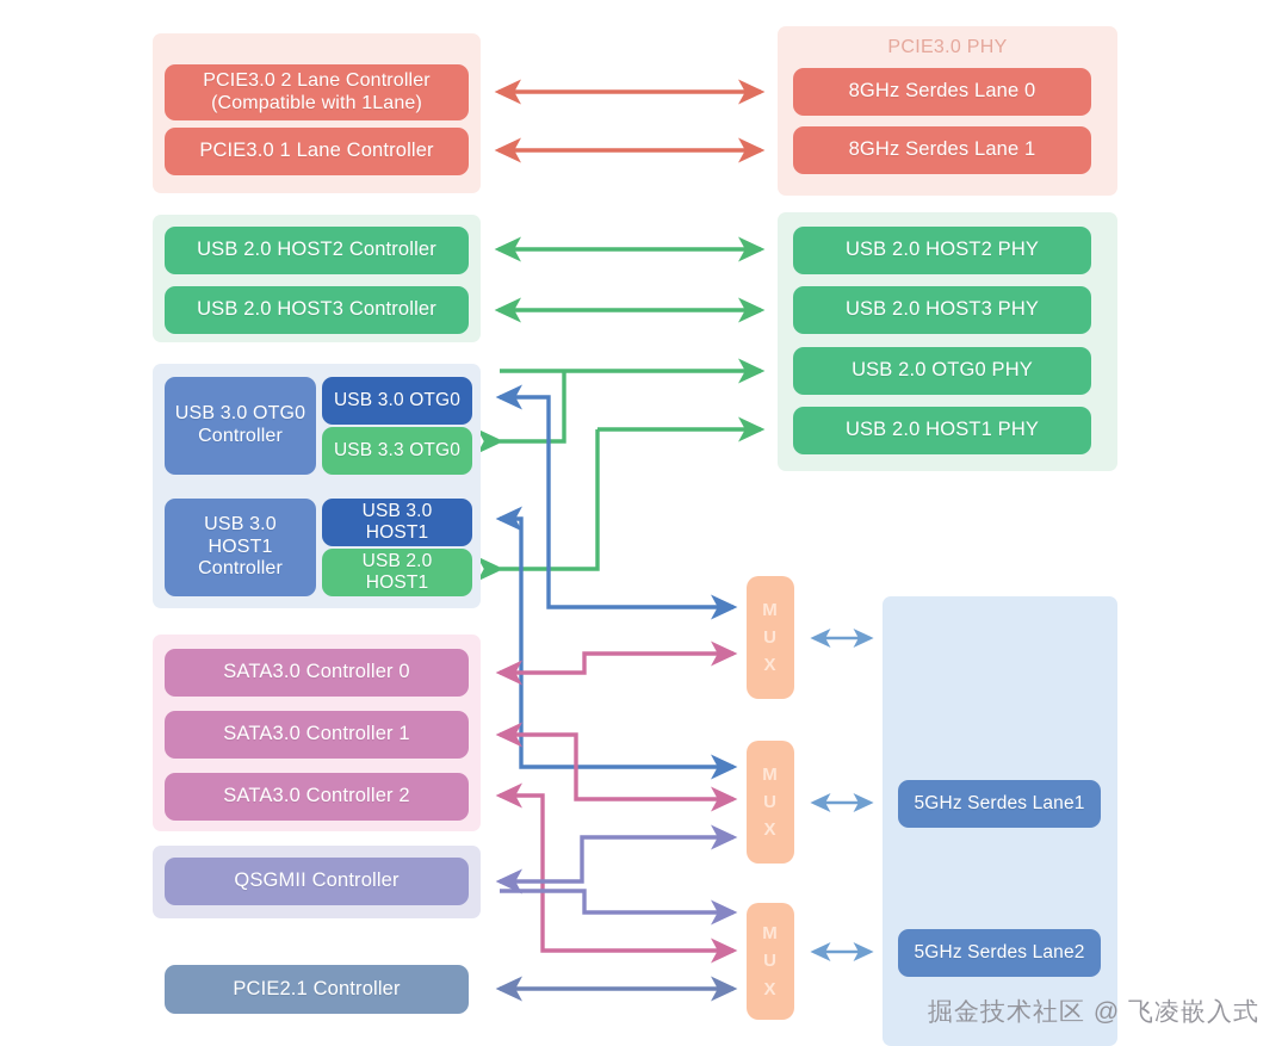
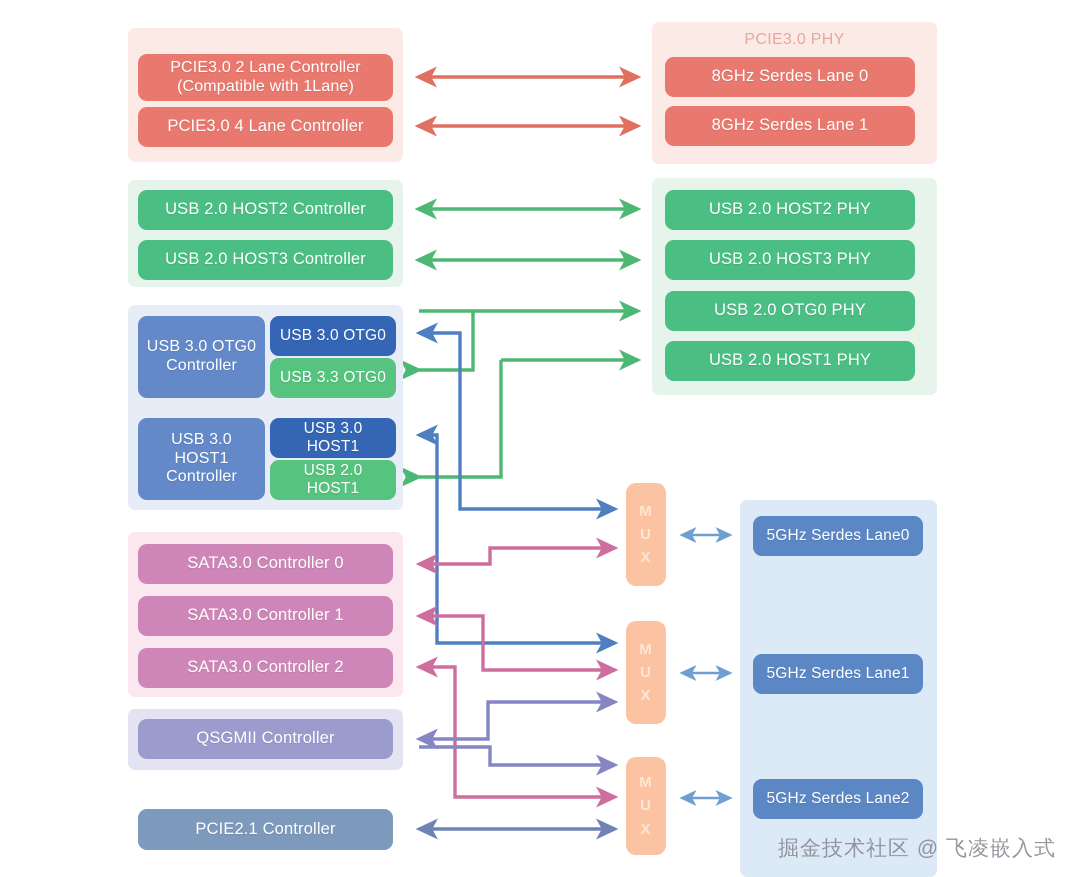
  PCIE3.0 2 Lane Controller
  (Compatible with 1Lane)
- PCIE3.0 1 Lane Controller
+ PCIE3.0 4 Lane Controller
  PCIE3.0 PHY
  8GHz Serdes Lane 0
  8GHz Serdes Lane 1
  USB 2.0 HOST2 Controller
  USB 2.0 HOST3 Controller
  USB 2.0 HOST2 PHY
  USB 2.0 HOST3 PHY
  USB 2.0 OTG0 PHY
  USB 2.0 HOST1 PHY
  USB 3.0 OTG0
  Controller
  USB 3.0 OTG0
  USB 3.3 OTG0
  USB 3.0 HOST1
  Controller
  USB 3.0 HOST1
  USB 2.0 HOST1
  SATA3.0 Controller 0
  SATA3.0 Controller 1
  SATA3.0 Controller 2
  QSGMII Controller
  PCIE2.1 Controller
  M
  U
  X
  M
  U
  X
  M
  U
  X
+ 5GHz Serdes Lane0
  5GHz Serdes Lane1
  5GHz Serdes Lane2
  掘金技术社区 @ 飞凌嵌入式
